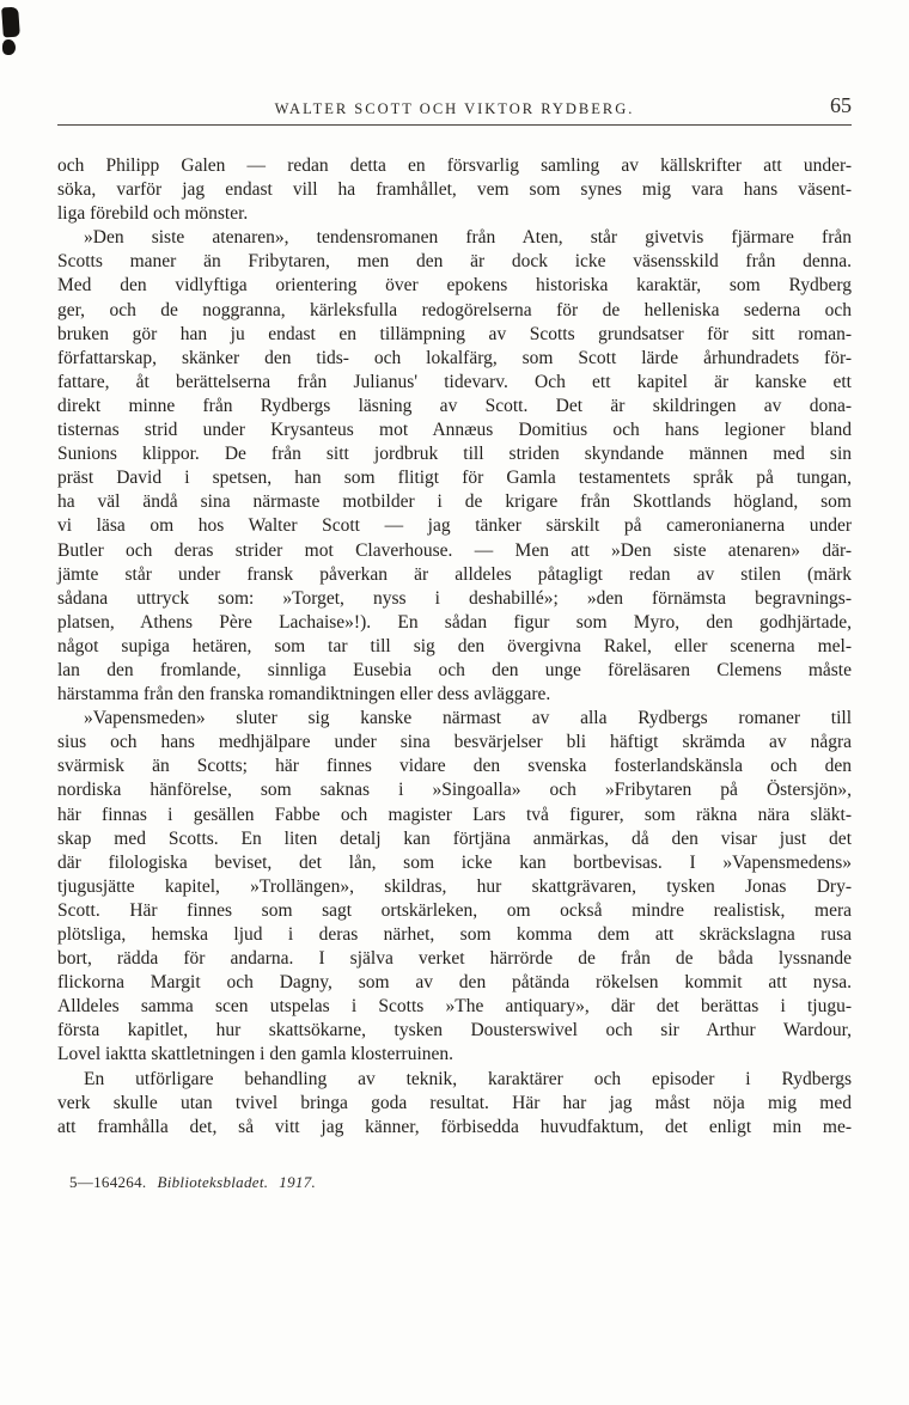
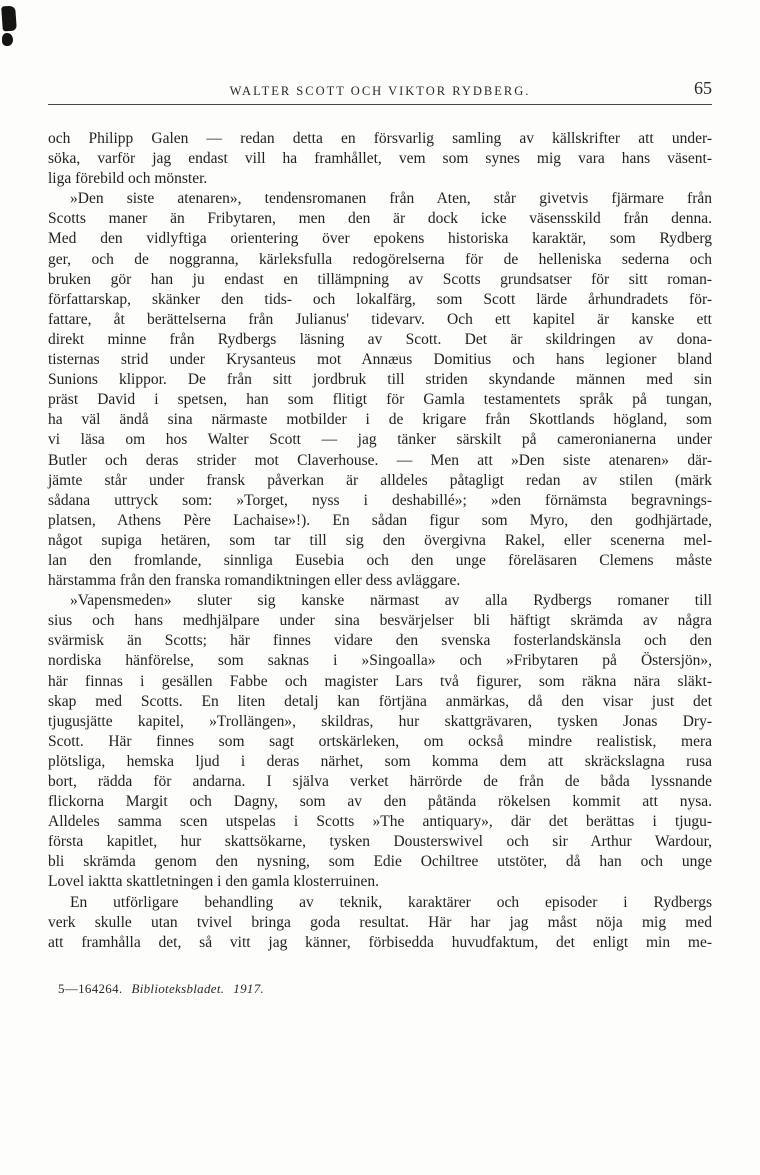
  WALTER SCOTT OCH VIKTOR RYDBERG.
  65
  och Philipp Galen — redan detta en försvarlig samling av källskrifter att under-
  söka, varför jag endast vill ha framhållet, vem som synes mig vara hans väsent-
  liga förebild och mönster.
  »Den siste atenaren», tendensromanen från Aten, står givetvis fjärmare från
  Scotts maner än Fribytaren, men den är dock icke väsensskild från denna.
  Med den vidlyftiga orientering över epokens historiska karaktär, som Rydberg
  ger, och de noggranna, kärleksfulla redogörelserna för de helleniska sederna och
  bruken gör han ju endast en tillämpning av Scotts grundsatser för sitt roman-
  författarskap, skänker den tids- och lokalfärg, som Scott lärde århundradets för-
  fattare, åt berättelserna från Julianus' tidevarv. Och ett kapitel är kanske ett
  direkt minne från Rydbergs läsning av Scott. Det är skildringen av dona-
  tisternas strid under Krysanteus mot Annæus Domitius och hans legioner bland
  Sunions klippor. De från sitt jordbruk till striden skyndande männen med sin
  präst David i spetsen, han som flitigt för Gamla testamentets språk på tungan,
  ha väl ändå sina närmaste motbilder i de krigare från Skottlands högland, som
  vi läsa om hos Walter Scott — jag tänker särskilt på cameronianerna under
  Butler och deras strider mot Claverhouse. — Men att »Den siste atenaren» där-
  jämte står under fransk påverkan är alldeles påtagligt redan av stilen (märk
  sådana uttryck som: »Torget, nyss i deshabillé»; »den förnämsta begravnings-
  platsen, Athens Père Lachaise»!). En sådan figur som Myro, den godhjärtade,
  något supiga hetären, som tar till sig den övergivna Rakel, eller scenerna mel-
  lan den fromlande, sinnliga Eusebia och den unge föreläsaren Clemens måste
  härstamma från den franska romandiktningen eller dess avläggare.
  »Vapensmeden» sluter sig kanske närmast av alla Rydbergs romaner till
  sius och hans medhjälpare under sina besvärjelser bli häftigt skrämda av några
  svärmisk än Scotts; här finnes vidare den svenska fosterlandskänsla och den
  nordiska hänförelse, som saknas i »Singoalla» och »Fribytaren på Östersjön»,
  här finnas i gesällen Fabbe och magister Lars två figurer, som räkna nära släkt-
  skap med Scotts. En liten detalj kan förtjäna anmärkas, då den visar just det
- där filologiska beviset, det lån, som icke kan bortbevisas. I »Vapensmedens»
  tjugusjätte kapitel, »Trollängen», skildras, hur skattgrävaren, tysken Jonas Dry-
  Scott. Här finnes som sagt ortskärleken, om också mindre realistisk, mera
  plötsliga, hemska ljud i deras närhet, som komma dem att skräckslagna rusa
  bort, rädda för andarna. I själva verket härrörde de från de båda lyssnande
  flickorna Margit och Dagny, som av den påtända rökelsen kommit att nysa.
  Alldeles samma scen utspelas i Scotts »The antiquary», där det berättas i tjugu-
  första kapitlet, hur skattsökarne, tysken Dousterswivel och sir Arthur Wardour,
+ bli skrämda genom den nysning, som Edie Ochiltree utstöter, då han och unge
  Lovel iaktta skattletningen i den gamla klosterruinen.
  En utförligare behandling av teknik, karaktärer och episoder i Rydbergs
  verk skulle utan tvivel bringa goda resultat. Här har jag måst nöja mig med
  att framhålla det, så vitt jag känner, förbisedda huvudfaktum, det enligt min me-
  5—164264. Biblioteksbladet. 1917.
